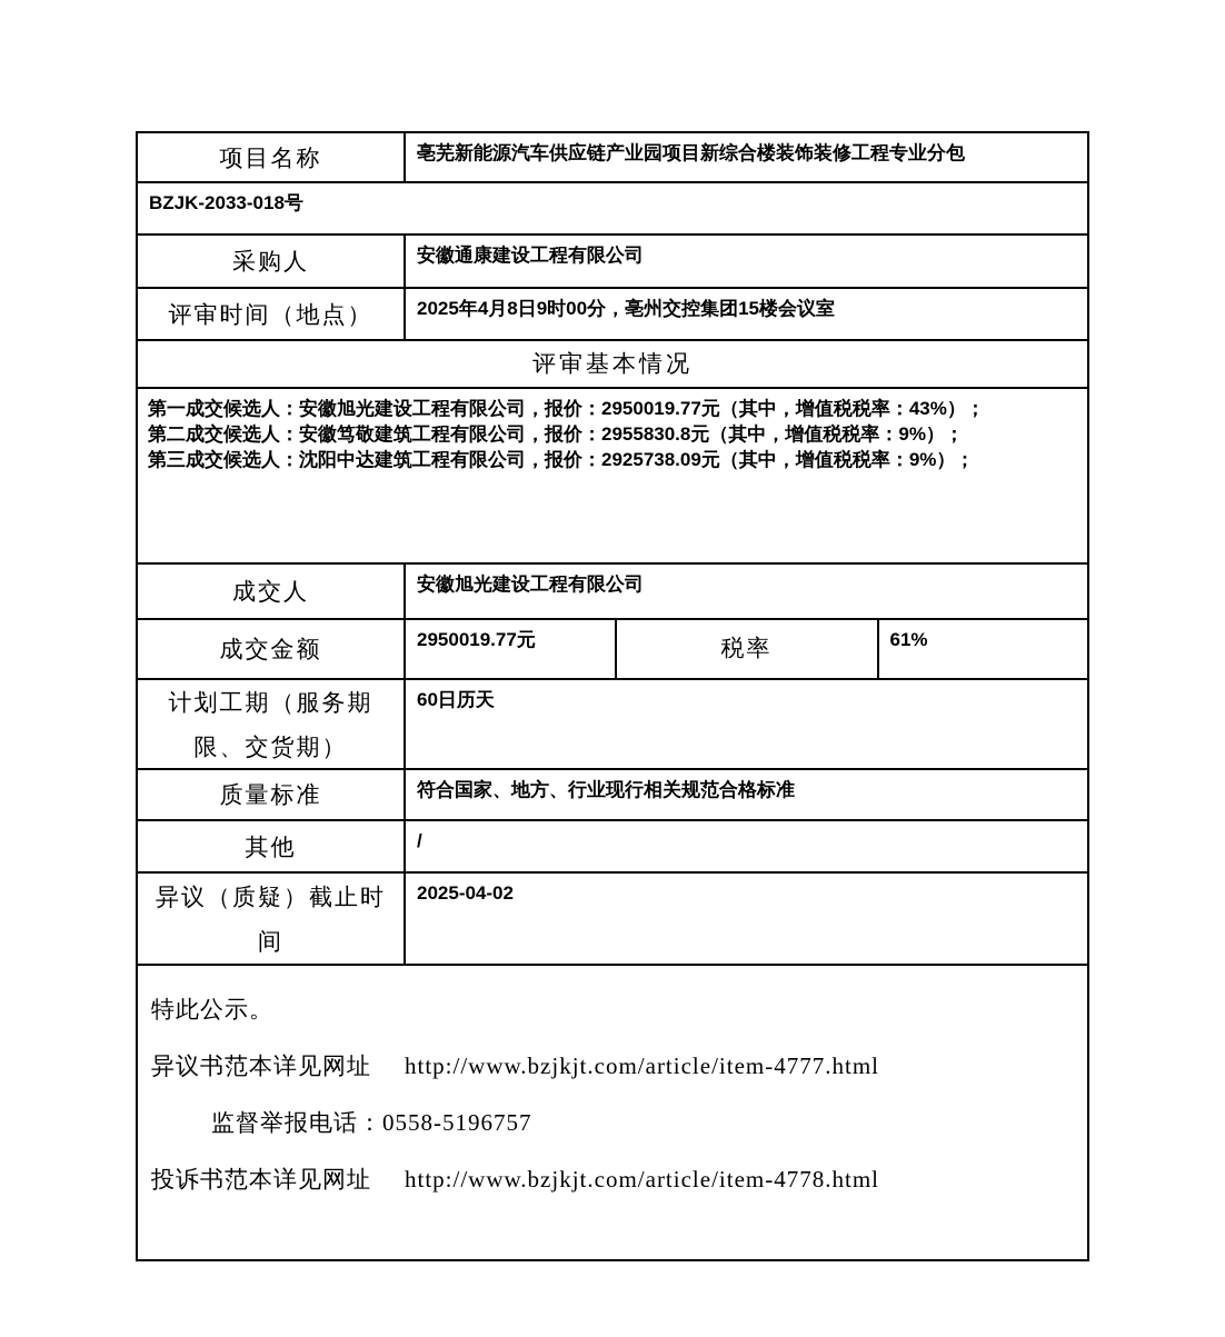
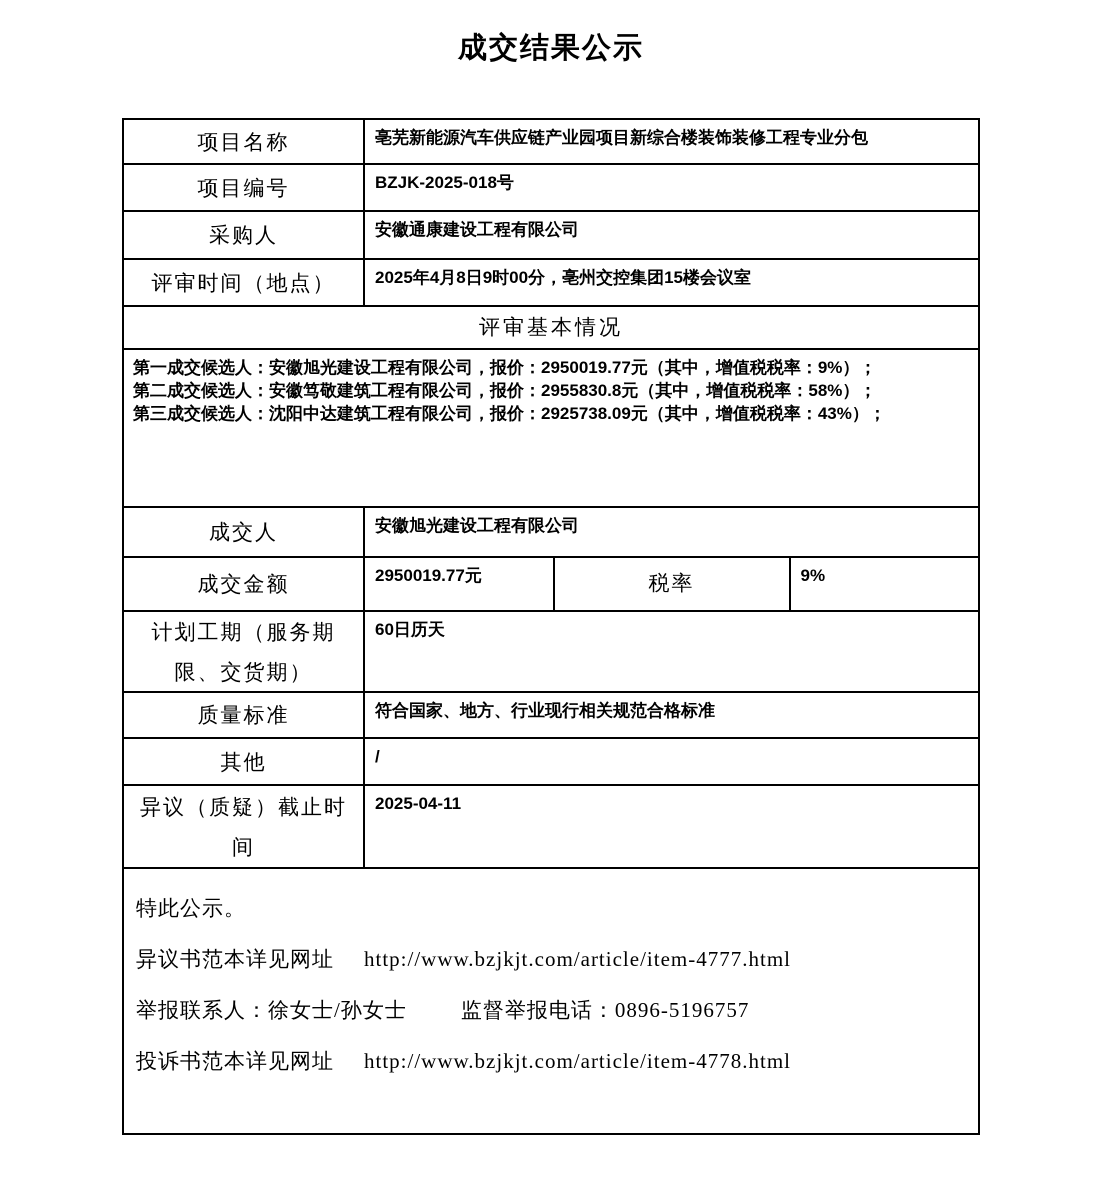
+ 成交结果公示
  项目名称
  亳芜新能源汽车供应链产业园项目新综合楼装饰装修工程专业分包
+ 项目编号
- BZJK-2033-018号
+ BZJK-2025-018号
  采购人
  安徽通康建设工程有限公司
  评审时间（地点）
  2025年4月8日9时00分，亳州交控集团15楼会议室
  评审基本情况
- 第一成交候选人：安徽旭光建设工程有限公司，报价：2950019.77元（其中，增值税税率：43%）；
+ 第一成交候选人：安徽旭光建设工程有限公司，报价：2950019.77元（其中，增值税税率：9%）；
- 第二成交候选人：安徽笃敬建筑工程有限公司，报价：2955830.8元（其中，增值税税率：9%）；
+ 第二成交候选人：安徽笃敬建筑工程有限公司，报价：2955830.8元（其中，增值税税率：58%）；
- 第三成交候选人：沈阳中达建筑工程有限公司，报价：2925738.09元（其中，增值税税率：9%）；
+ 第三成交候选人：沈阳中达建筑工程有限公司，报价：2925738.09元（其中，增值税税率：43%）；
  成交人
  安徽旭光建设工程有限公司
  成交金额
  2950019.77元
  税率
- 61%
+ 9%
  计划工期（服务期限、交货期）
  60日历天
  质量标准
  符合国家、地方、行业现行相关规范合格标准
  其他
  /
  异议（质疑）截止时间
- 2025-04-02
+ 2025-04-11
  特此公示。
  异议书范本详见网址
  http://www.bzjkjt.com/article/item-4777.html
+ 举报联系人：徐女士/孙女士
- 监督举报电话：0558-5196757
+ 监督举报电话：0896-5196757
  投诉书范本详见网址
  http://www.bzjkjt.com/article/item-4778.html
